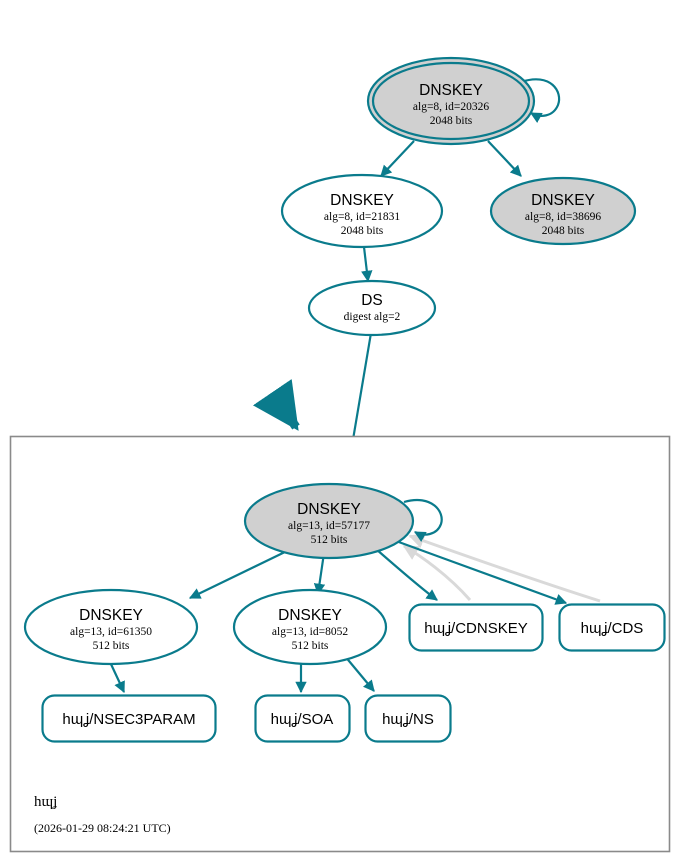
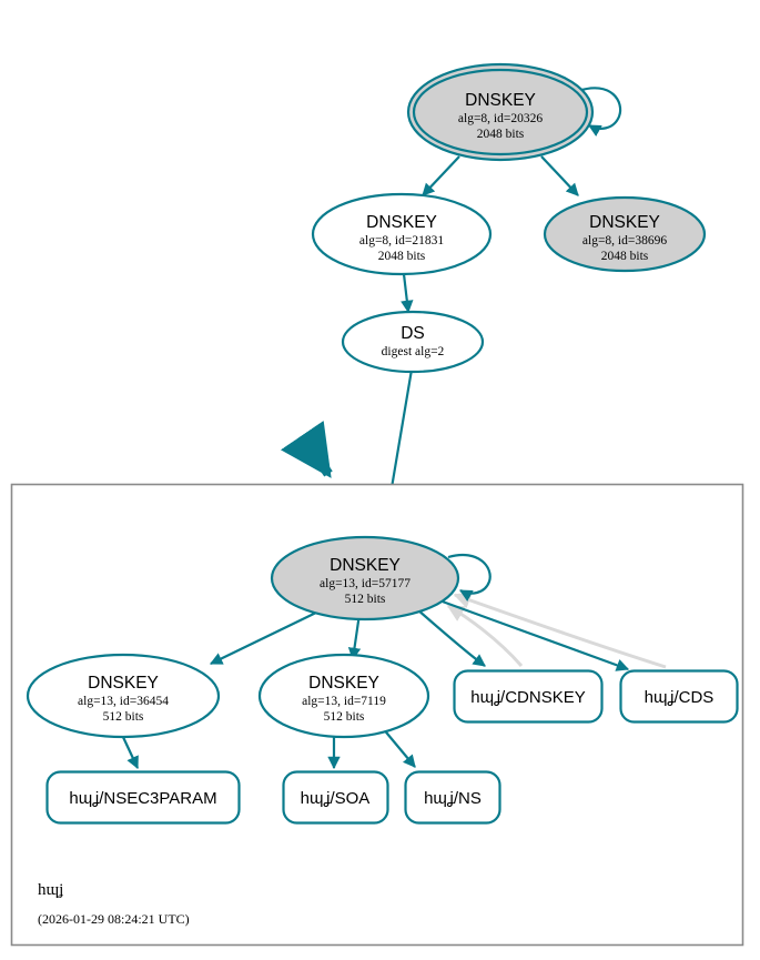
  DNSKEY
  alg=8, id=20326
  2048 bits
  DNSKEY
  alg=8, id=21831
  2048 bits
  DNSKEY
  alg=8, id=38696
  2048 bits
  DS
  digest alg=2
  hɰʝ
  (2026-01-29 08:24:21 UTC)
  DNSKEY
  alg=13, id=57177
  512 bits
  DNSKEY
- alg=13, id=61350
+ alg=13, id=36454
  512 bits
  DNSKEY
- alg=13, id=8052
+ alg=13, id=7119
  512 bits
  hɰʝ/CDNSKEY
  hɰʝ/CDS
  hɰʝ/NSEC3PARAM
  hɰʝ/SOA
  hɰʝ/NS
